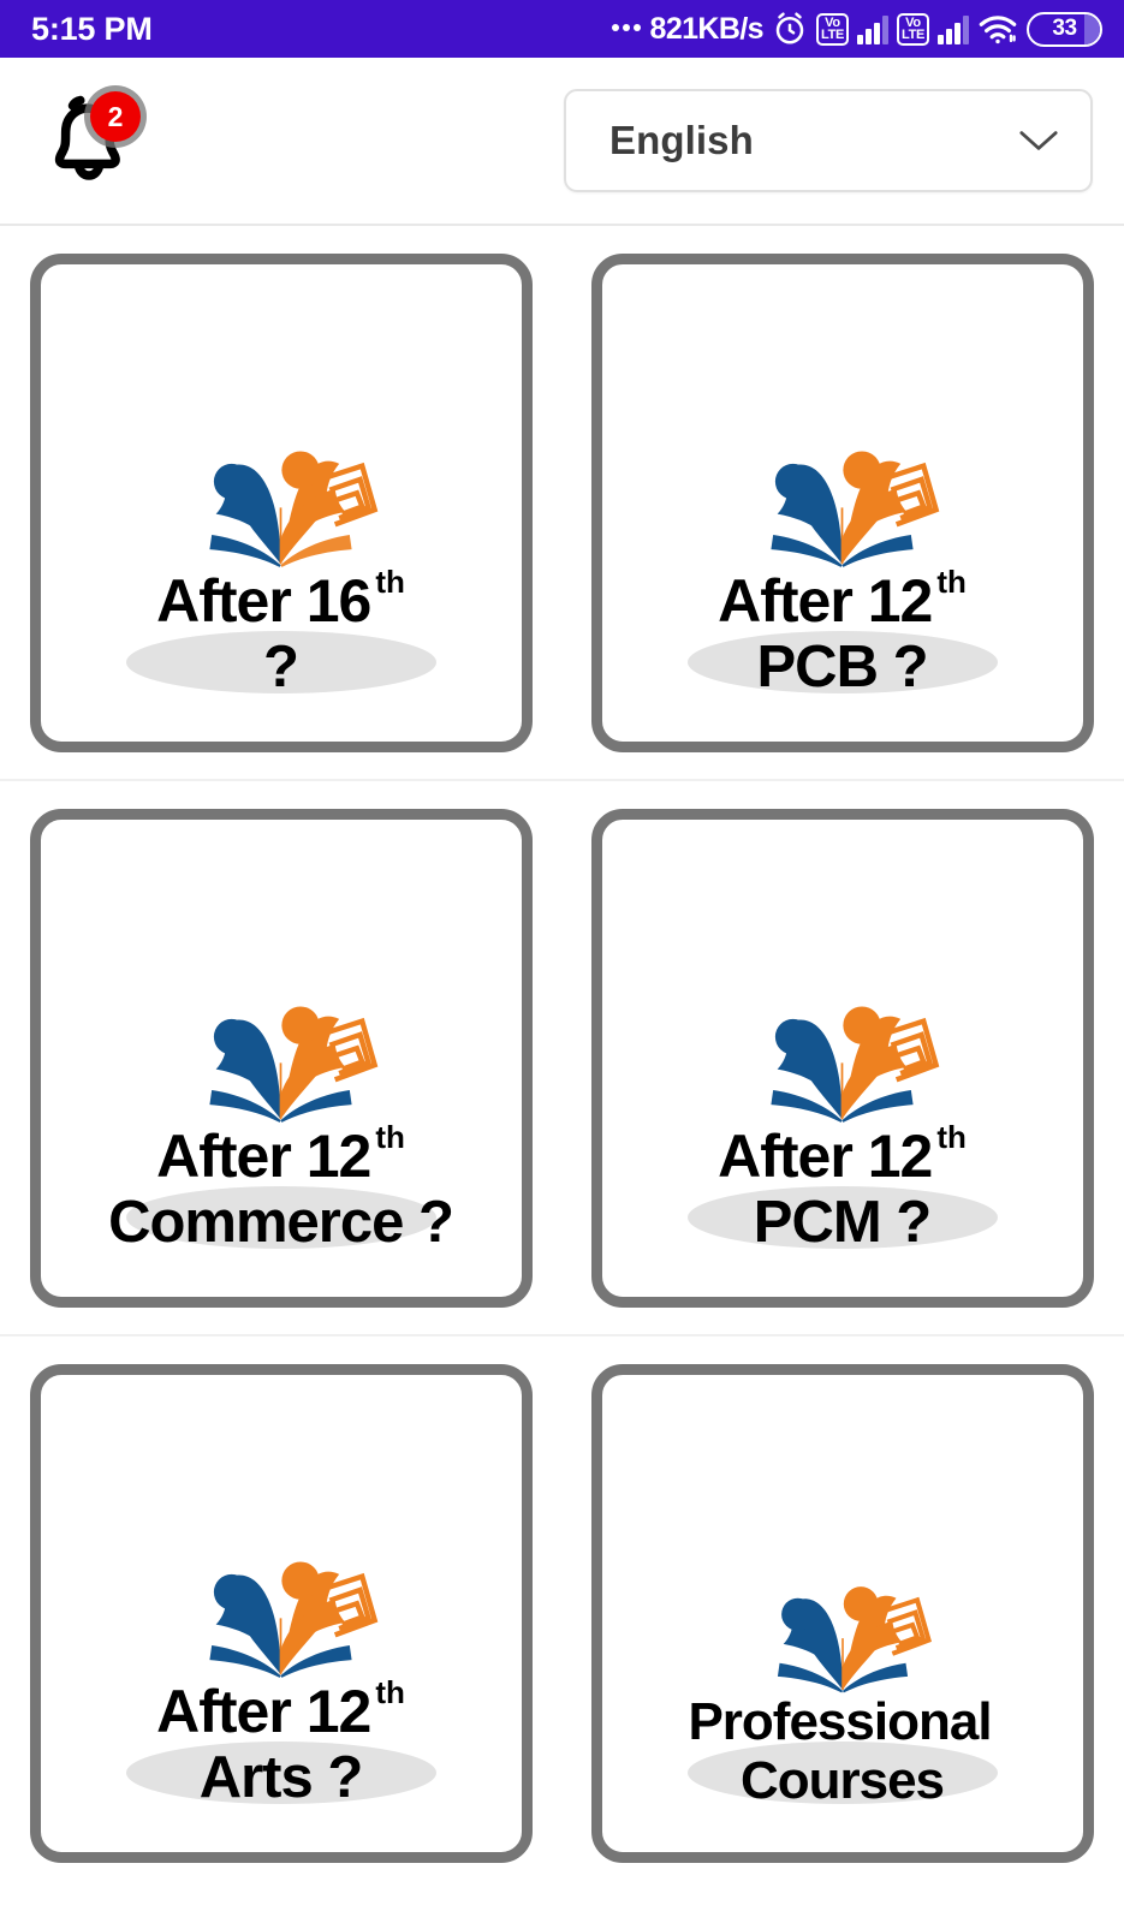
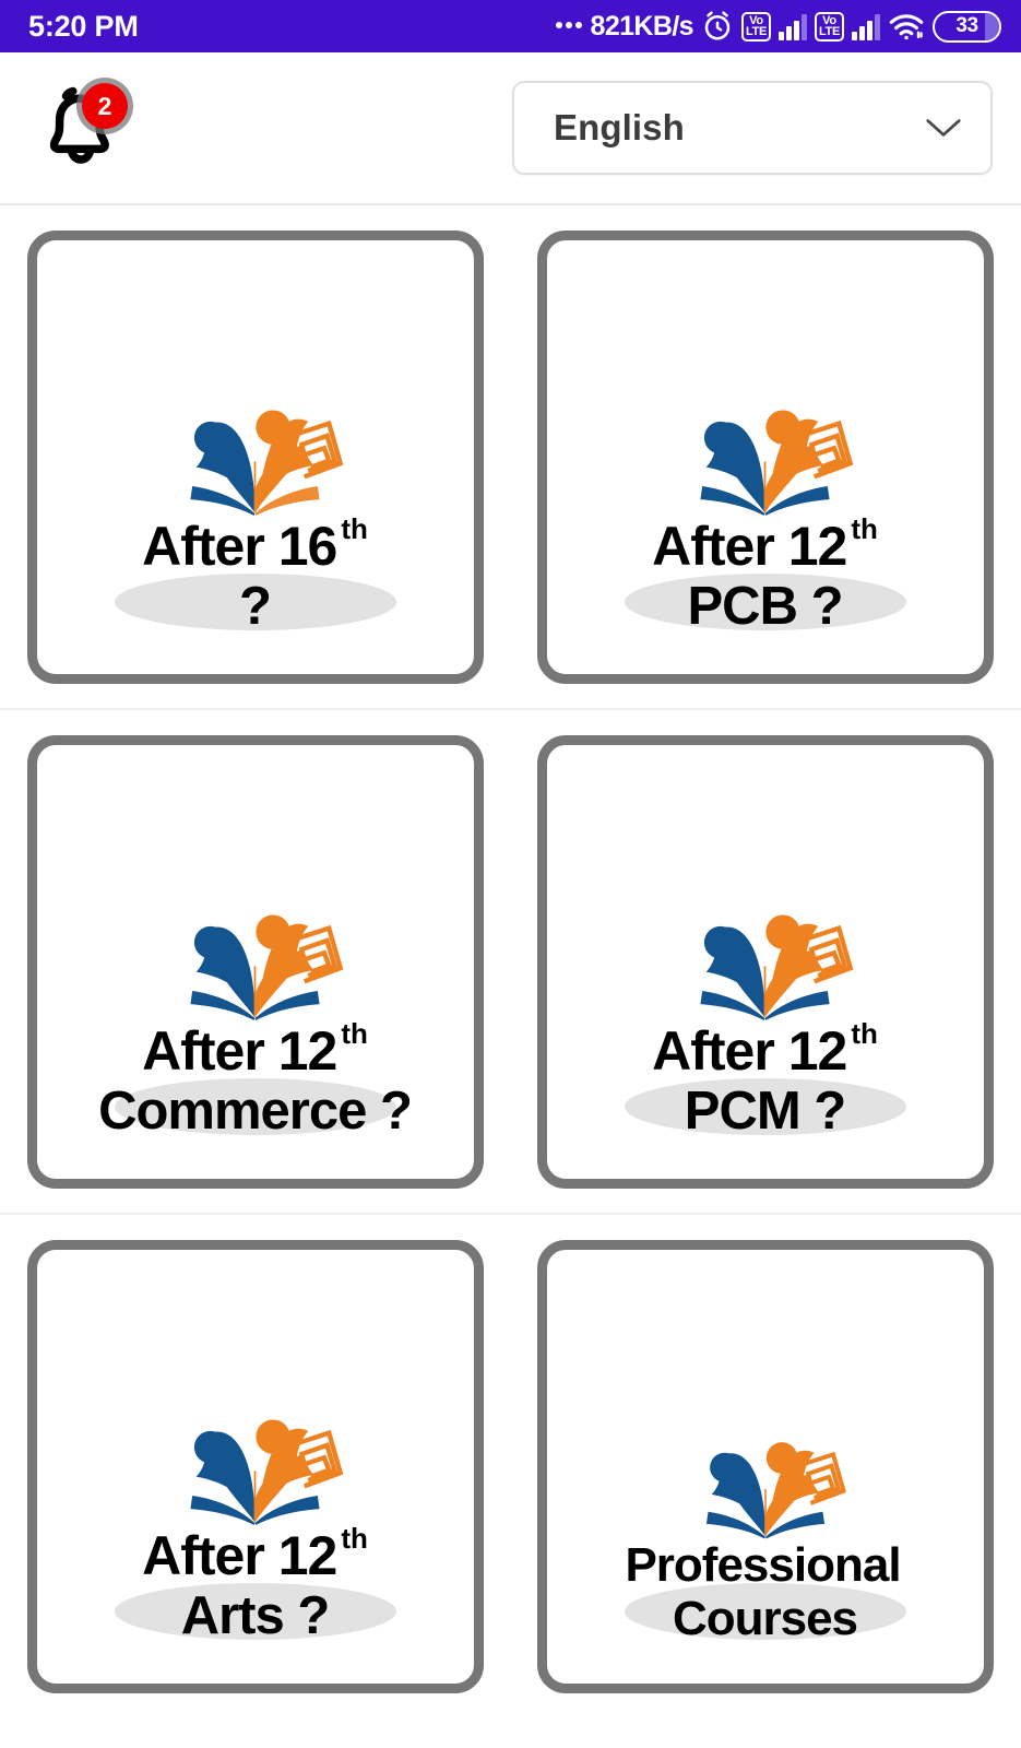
- 5:15 PM
+ 5:20 PM
  821KB/s
  Vo
  LTE
  Vo
  LTE
  33
  2
  English
  After 16 th
  ?
  After 12 th
  PCB ?
  After 12 th
  Commerce ?
  After 12 th
  PCM ?
  After 12 th
  Arts ?
  Professional
  Courses
